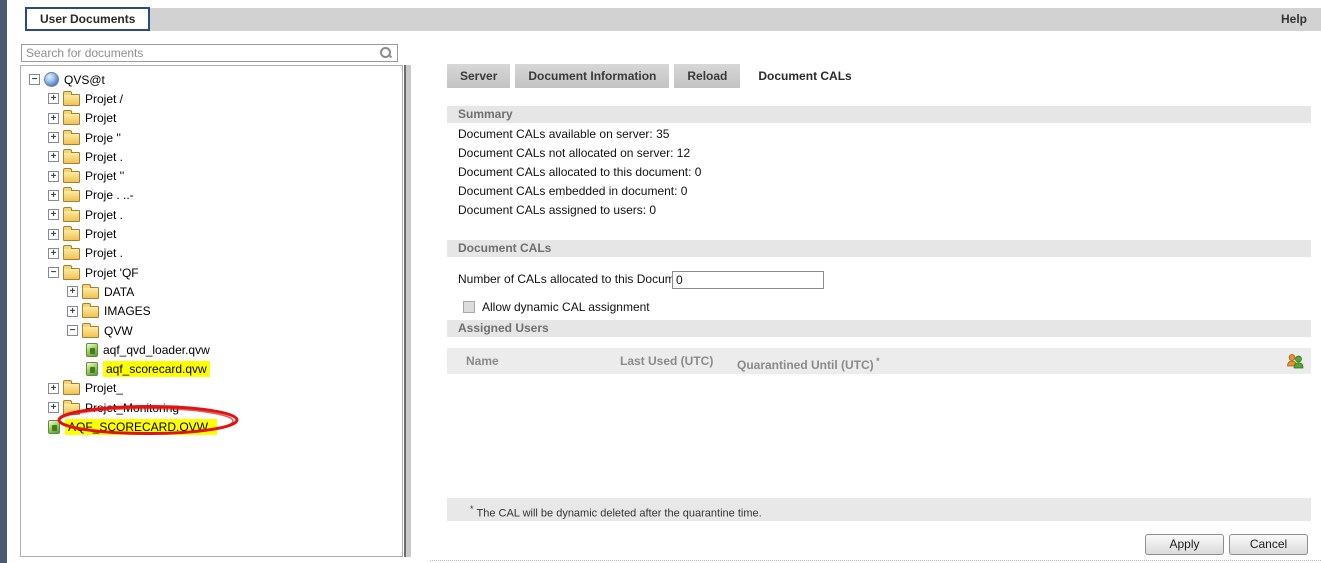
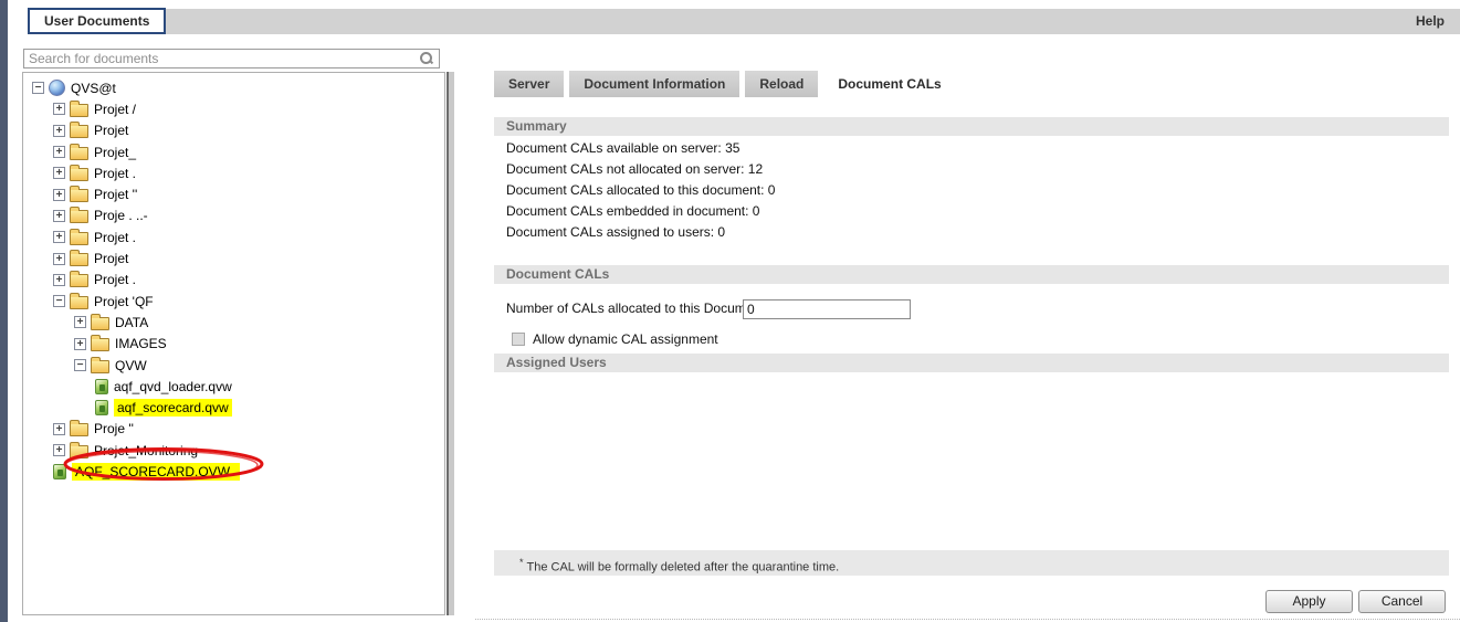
  User Documents
  Help
  Search for documents
  −
  QVS@t
  +
  Projet /
  +
  Projet
  +
- Proje ''
+ Projet_
  +
  Projet .
  +
  Projet ''
  +
  Proje . ..-
  +
  Projet .
  +
  Projet
  +
  Projet .
  −
  Projet 'QF
  +
  DATA
  +
  IMAGES
  −
  QVW
  aqf_qvd_loader.qvw
  aqf_scorecard.qvw
  +
- Projet_
+ Proje ''
  +
  QF_SCORECARD.QVW
  Server
  Document Information
  Reload
  Document CALs
  Summary
  Document CALs available on server: 35
  Document CALs not allocated on server: 12
  Document CALs allocated to this document: 0
  Document CALs embedded in document: 0
  Document CALs assigned to users: 0
  Document CALs
  Number of CALs allocated to this Docum
  0
  Allow dynamic CAL assignment
  Assigned Users
- Name
- Last Used (UTC)
- Quarantined Until (UTC) *
- * The CAL will be dynamic deleted after the quarantine time.
+ * The CAL will be formally deleted after the quarantine time.
  Apply
  Cancel
